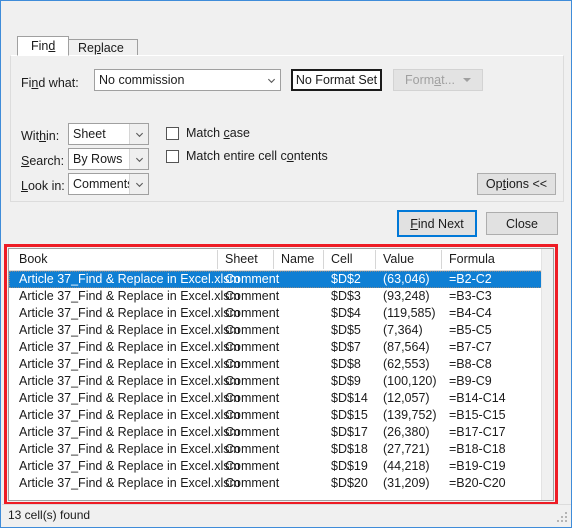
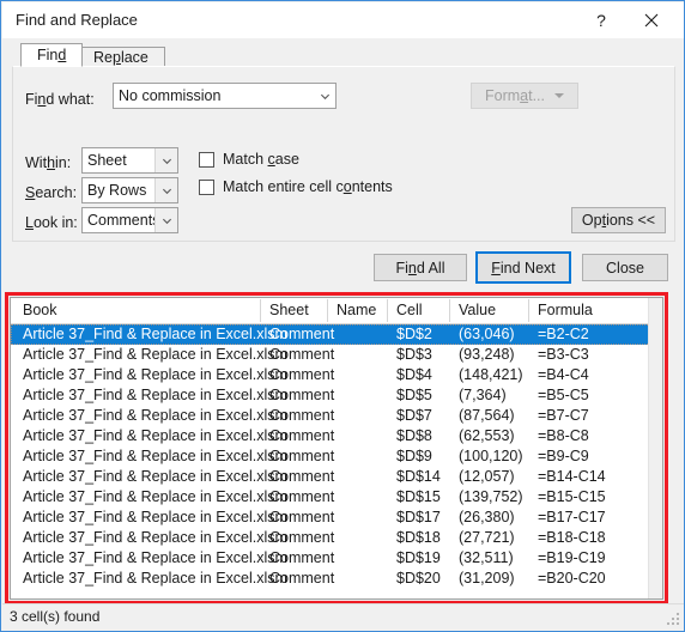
+ Find and Replace
+ ?
  Find
  Replace
  Find what:
  No commission
- No Format Set
  Format...
  Within:
  Sheet
  Search:
  By Rows
  Look in:
  Comment
  Match case
  Match entire cell contents
  Options <<
+ Find All
  Find Next
  Close
  Book
  Sheet
  Name
  Cell
  Value
  Formula
  Article 37_Find & Replace in Excel.xlsm
  Comment
  $D$2
  (63,046)
  =B2-C2
  Article 37_Find & Replace in Excel.xlsm
  Comment
  $D$3
  (93,248)
  =B3-C3
  Article 37_Find & Replace in Excel.xlsm
  Comment
  $D$4
- (119,585)
+ (148,421)
  =B4-C4
  Article 37_Find & Replace in Excel.xlsm
  Comment
  $D$5
  (7,364)
  =B5-C5
  Article 37_Find & Replace in Excel.xlsm
  Comment
  $D$7
  (87,564)
  =B7-C7
  Article 37_Find & Replace in Excel.xlsm
  Comment
  $D$8
  (62,553)
  =B8-C8
  Article 37_Find & Replace in Excel.xlsm
  Comment
  $D$9
  (100,120)
  =B9-C9
  Article 37_Find & Replace in Excel.xlsm
  Comment
  $D$14
  (12,057)
  =B14-C14
  Article 37_Find & Replace in Excel.xlsm
  Comment
  $D$15
  (139,752)
  =B15-C15
  Article 37_Find & Replace in Excel.xlsm
  Comment
  $D$17
  (26,380)
  =B17-C17
  Article 37_Find & Replace in Excel.xlsm
  Comment
  $D$18
  (27,721)
  =B18-C18
  Article 37_Find & Replace in Excel.xlsm
  Comment
  $D$19
- (44,218)
+ (32,511)
  =B19-C19
  Article 37_Find & Replace in Excel.xlsm
  Comment
  $D$20
  (31,209)
  =B20-C20
- 13 cell(s) found
+ 3 cell(s) found
